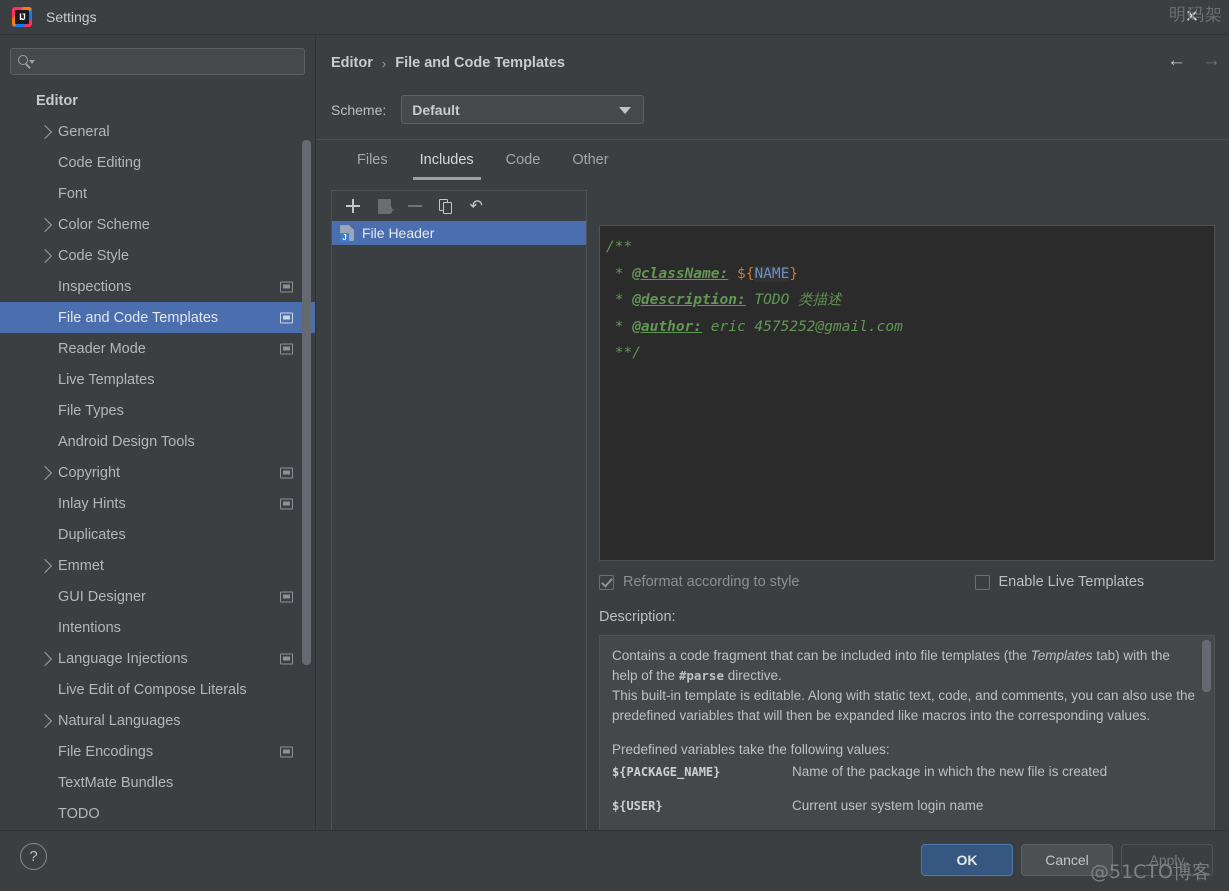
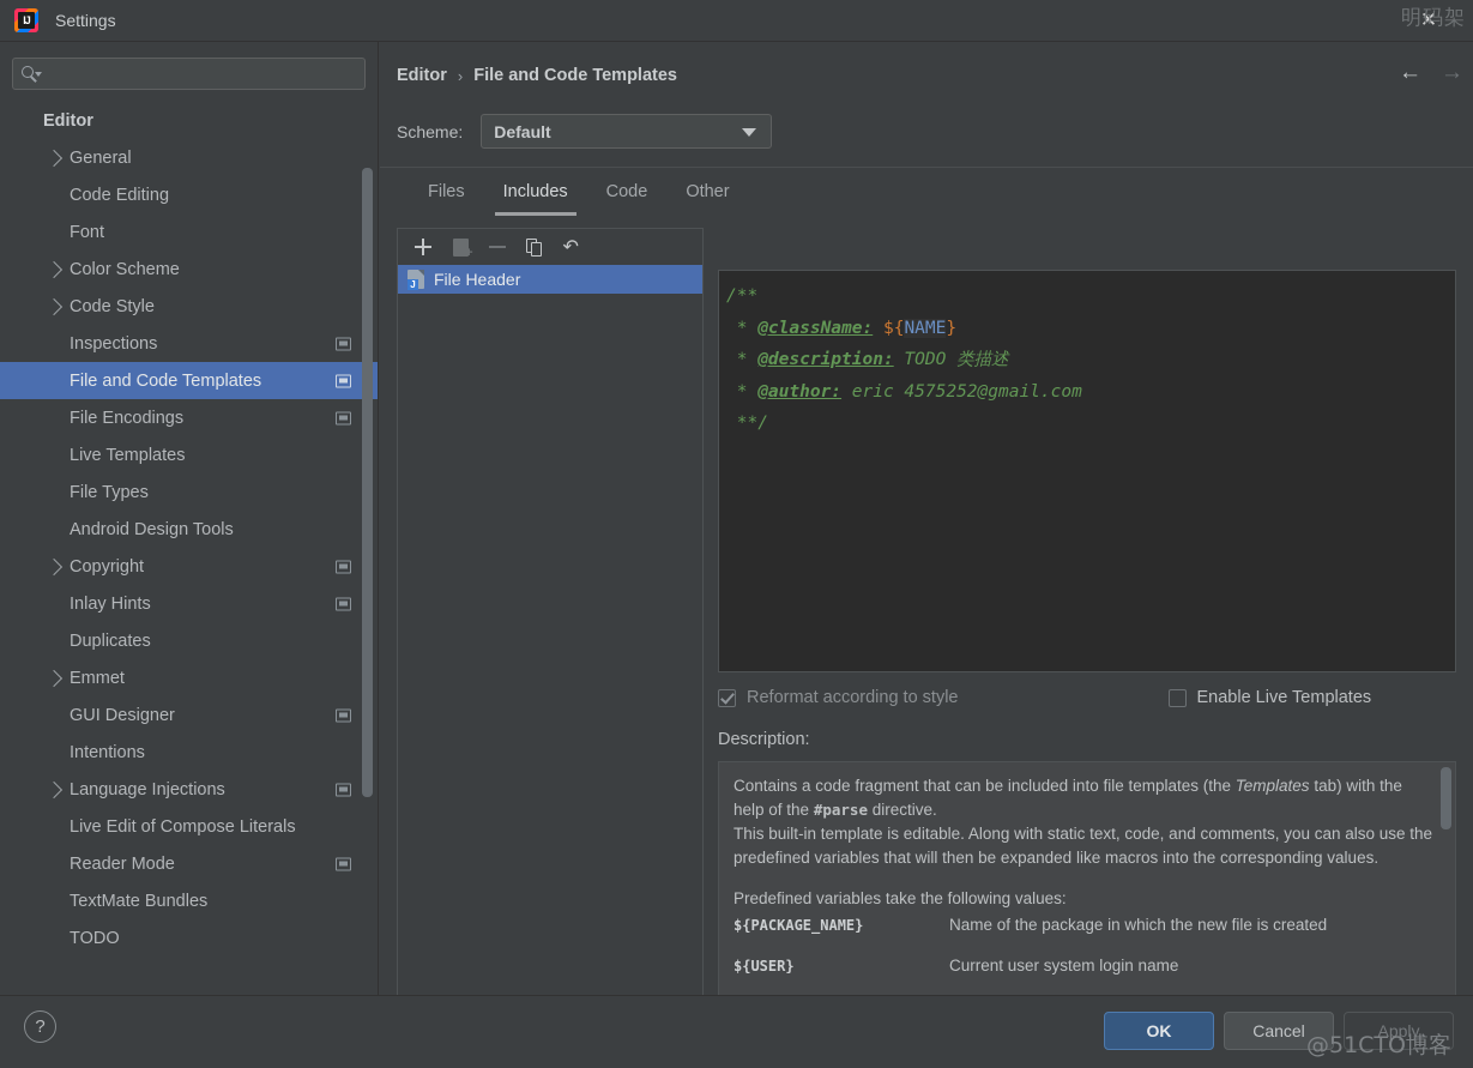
  IJ
  Settings
  ✕
  明码架
  Editor
  General
  Code Editing
  Font
  Color Scheme
  Code Style
  Inspections
  File and Code Templates
- Reader Mode
+ File Encodings
  Live Templates
  File Types
  Android Design Tools
  Copyright
  Inlay Hints
  Duplicates
  Emmet
  GUI Designer
  Intentions
  Language Injections
  Live Edit of Compose Literals
- Natural Languages
- File Encodings
+ Reader Mode
  TextMate Bundles
  TODO
  Editor
  ›
  File and Code Templates
  ←
  →
  Scheme:
  Default
  Files
  Includes
  Code
  Other
  ↶
  File Header
  /**
  * @className: ${NAME}
  * @description: TODO 类描述
  * @author: eric 4575252@gmail.com
  **/
  Reformat according to style
  Enable Live Templates
  Description:
  Contains a code fragment that can be included into file templates (the Templates tab) with the help of the #parse directive.
  This built-in template is editable. Along with static text, code, and comments, you can also use the predefined variables that will then be expanded like macros into the corresponding values.
  Predefined variables take the following values:
  ${PACKAGE_NAME}
  Name of the package in which the new file is created
  ${USER}
  Current user system login name
  ?
  OK
  Cancel
  Apply
  @51CTO博客
